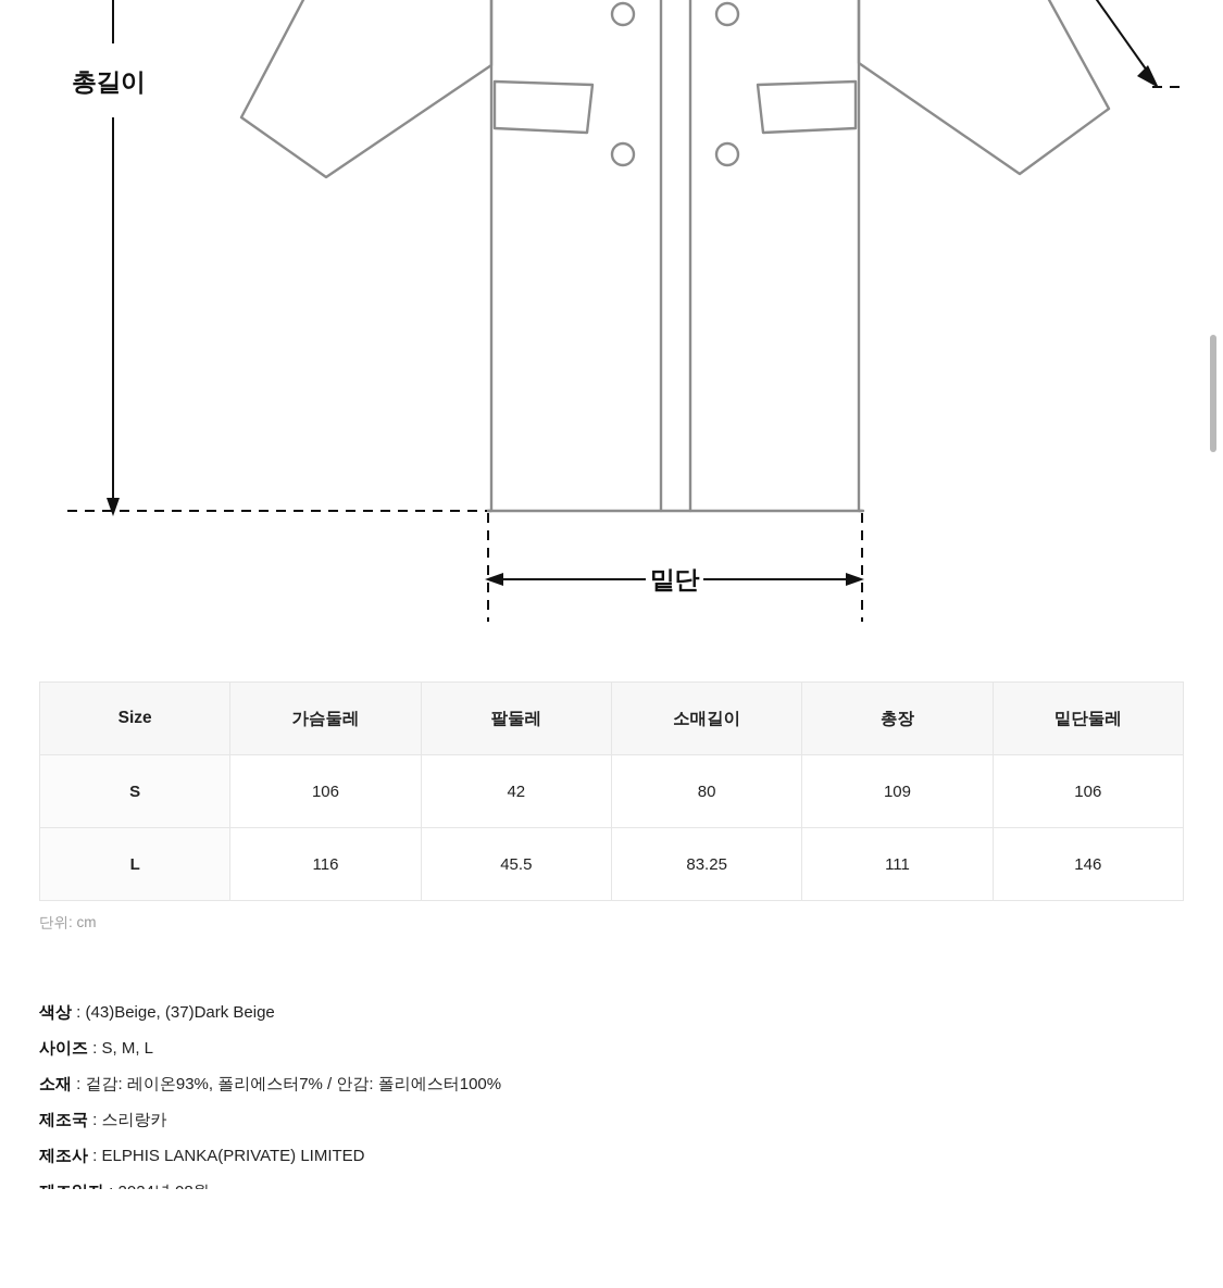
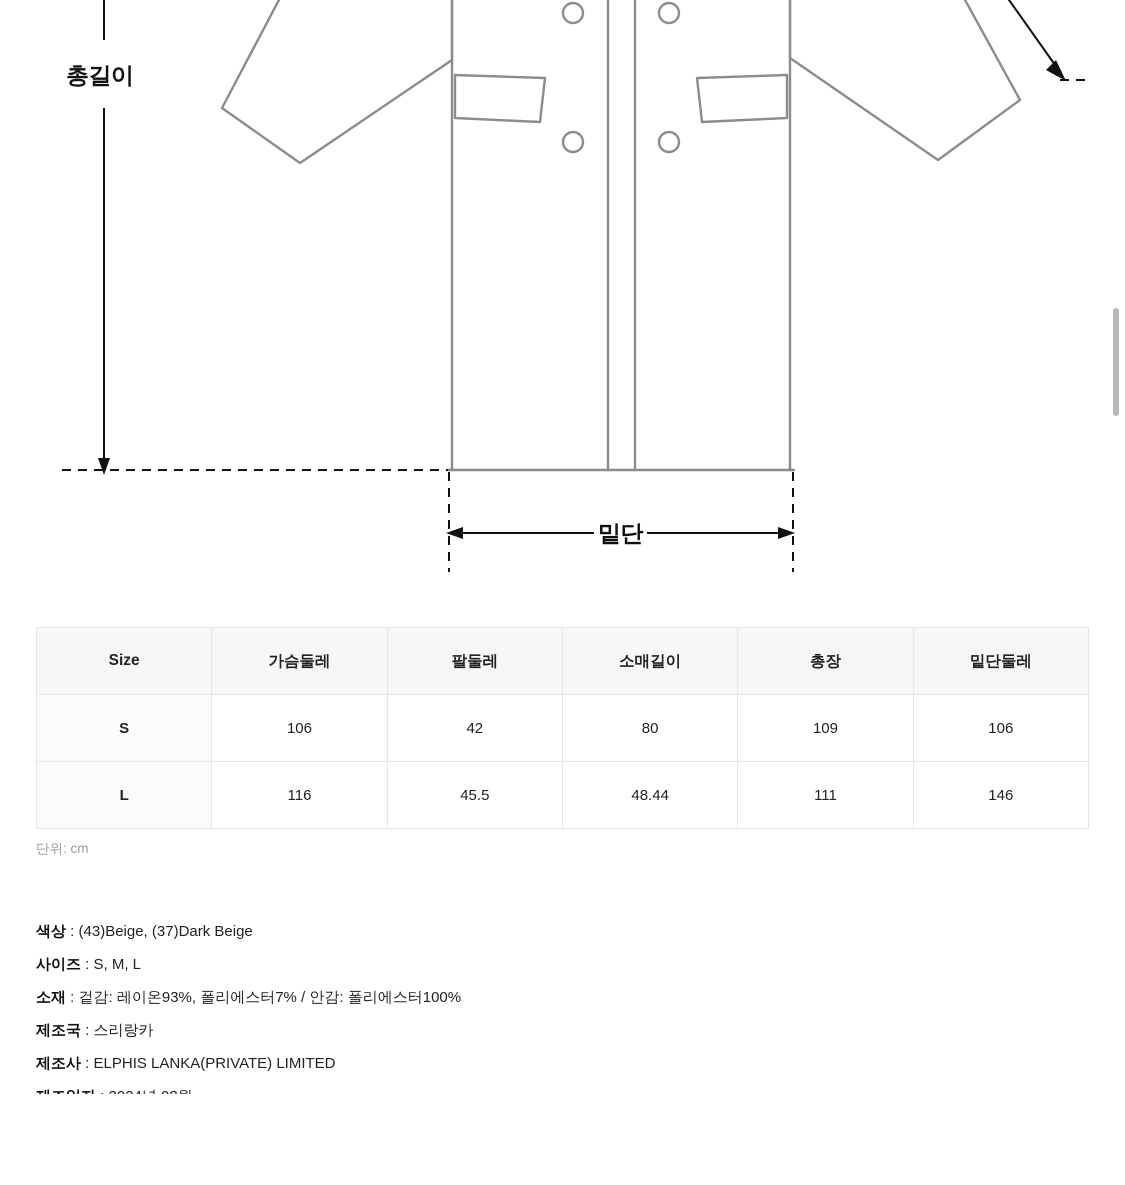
  총길이
  밑단
  Size	가슴둘레	팔둘레	소매길이	총장	밑단둘레
  S	106	42	80	109	106
- L	116	45.5	83.25	111	146
+ L	116	45.5	48.44	111	146
  단위: cm
  색상 : (43)Beige, (37)Dark Beige
  사이즈 : S, M, L
  소재 : 겉감: 레이온93%, 폴리에스터7% / 안감: 폴리에스터100%
  제조국 : 스리랑카
  제조사 : ELPHIS LANKA(PRIVATE) LIMITED
